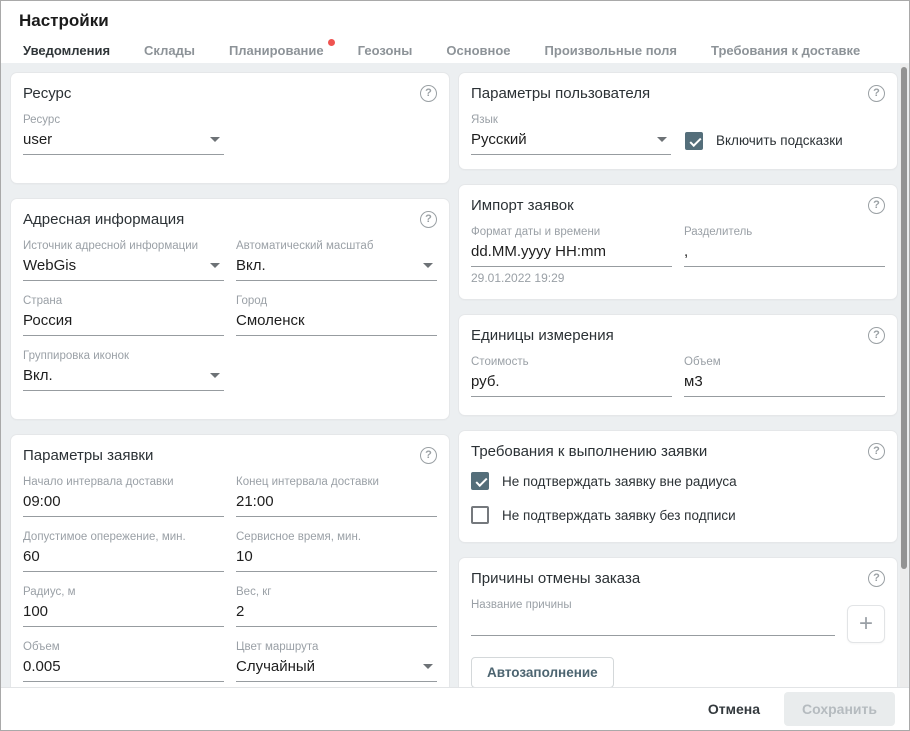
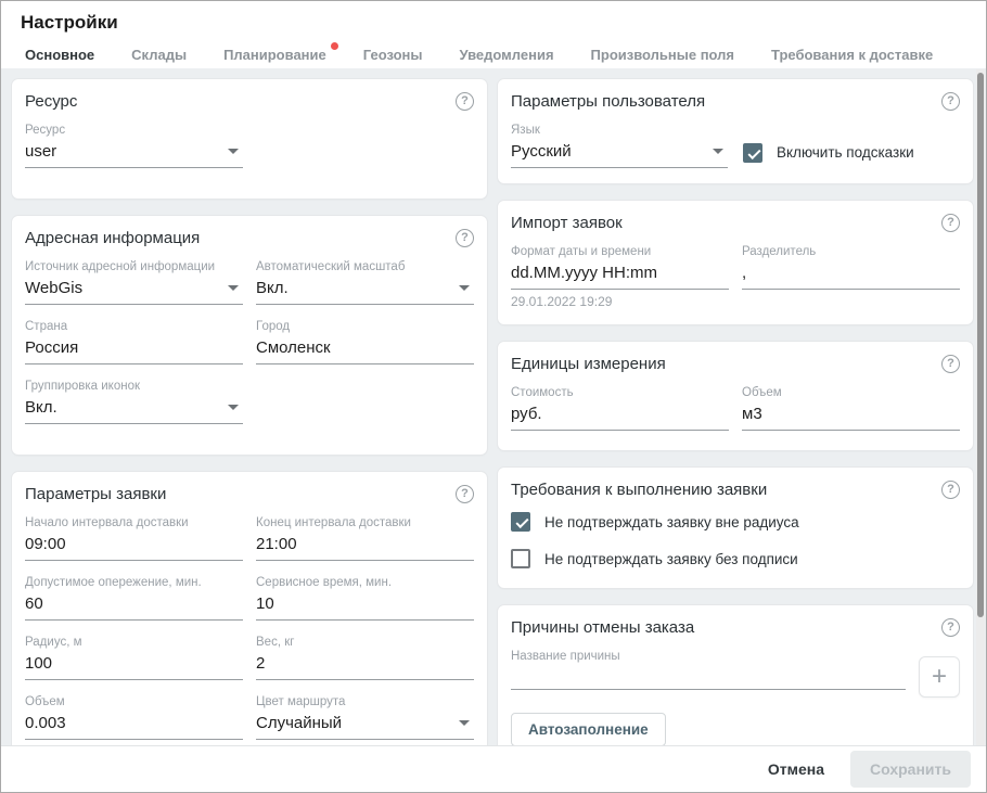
  Настройки
- Уведомления
+ Основное
  Склады
  Планирование
  Геозоны
- Основное
+ Уведомления
  Произвольные поля
  Требования к доставке
  Ресурс
  ?
  Ресурс
  user
  Адресная информация
  ?
  Источник адресной информации
  WebGis
  Автоматический масштаб
  Вкл.
  Страна
  Россия
  Город
  Смоленск
  Группировка иконок
  Вкл.
  Параметры заявки
  ?
  Начало интервала доставки
  09:00
  Конец интервала доставки
  21:00
  Допустимое опережение, мин.
  60
  Сервисное время, мин.
  10
  Радиус, м
  100
  Вес, кг
  2
  Объем
- 0.005
+ 0.003
  Цвет маршрута
  Случайный
  Параметры пользователя
  ?
  Язык
  Русский
  Включить подсказки
  Импорт заявок
  ?
  Формат даты и времени
  dd.MM.yyyy HH:mm
  29.01.2022 19:29
  Разделитель
  ,
  Единицы измерения
  ?
  Стоимость
  руб.
  Объем
  м3
  Требования к выполнению заявки
  ?
  Не подтверждать заявку вне радиуса
  Не подтверждать заявку без подписи
  Причины отмены заказа
  ?
  Название причины
  +
  Автозаполнение
  Отмена
  Сохранить
